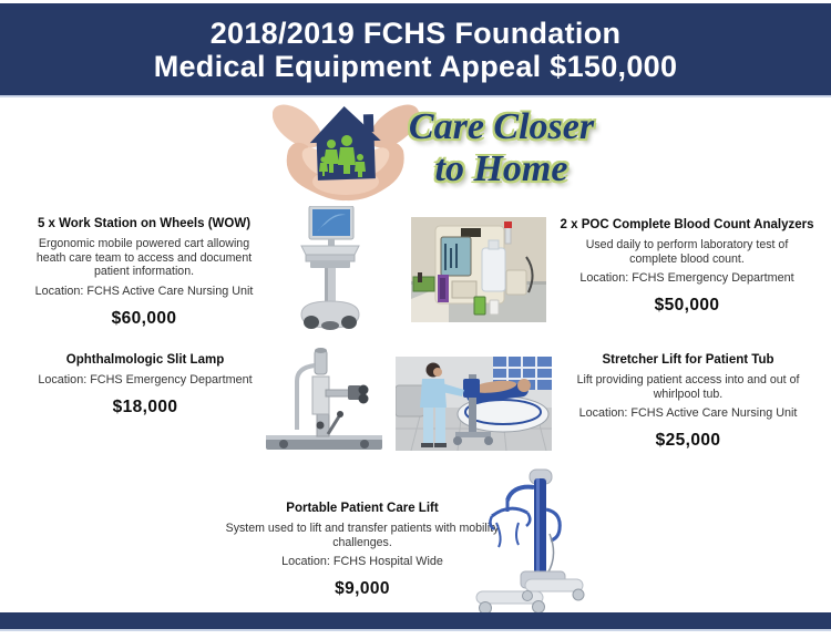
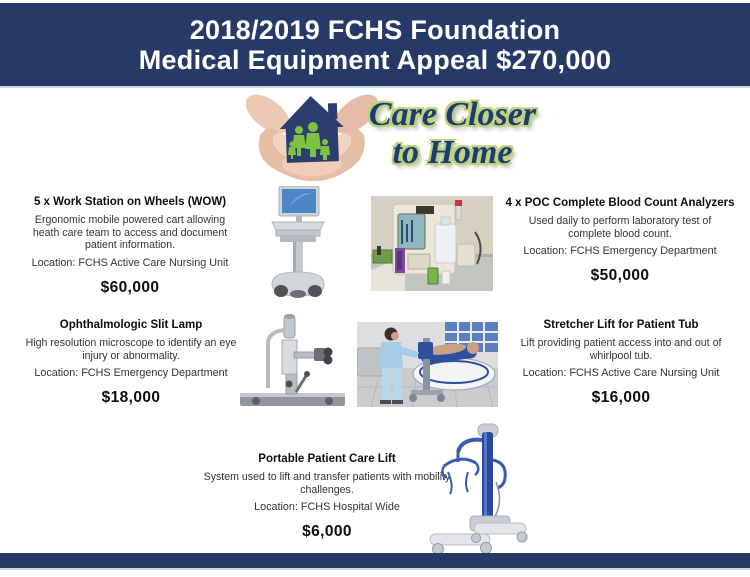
  2018/2019 FCHS Foundation
- Medical Equipment Appeal $150,000
+ Medical Equipment Appeal $270,000
  Care Closer
  to Home
  5 x Work Station on Wheels (WOW)
  Ergonomic mobile powered cart allowing heath care team to access and document patient information.
  Location: FCHS Active Care Nursing Unit
  $60,000
- 2 x POC Complete Blood Count Analyzers
+ 4 x POC Complete Blood Count Analyzers
  Used daily to perform laboratory test of complete blood count.
  Location: FCHS Emergency Department
  $50,000
  Ophthalmologic Slit Lamp
+ High resolution microscope to identify an eye injury or abnormality.
  Location: FCHS Emergency Department
  $18,000
  Stretcher Lift for Patient Tub
  Lift providing patient access into and out of whirlpool tub.
  Location: FCHS Active Care Nursing Unit
- $25,000
+ $16,000
  Portable Patient Care Lift
  System used to lift and transfer patients with mobiliy challenges.
  Location: FCHS Hospital Wide
- $9,000
+ $6,000
